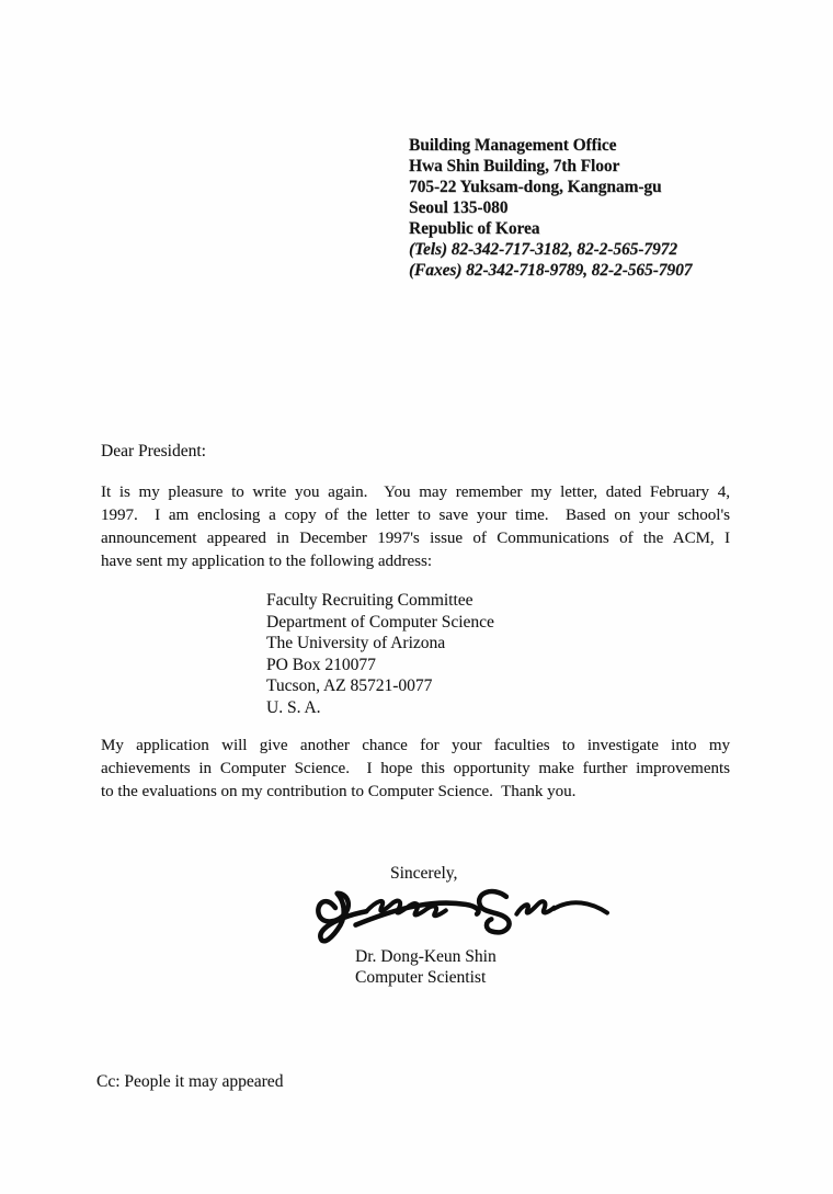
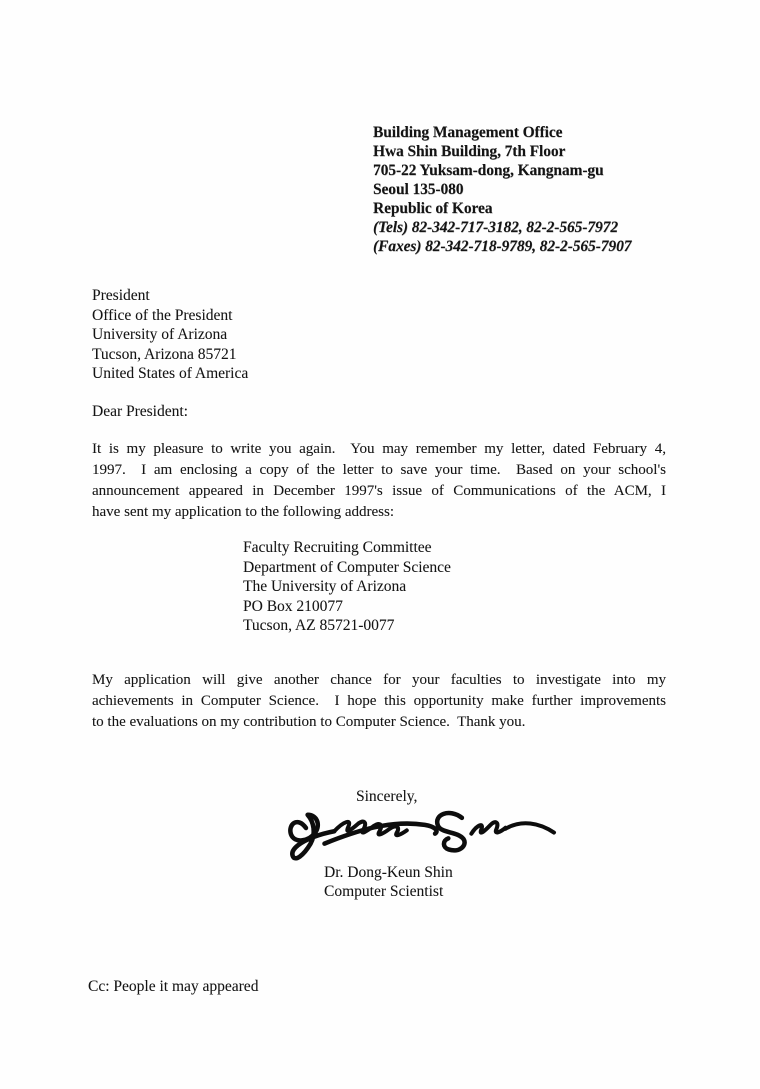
  Building Management Office
  Hwa Shin Building, 7th Floor
  705-22 Yuksam-dong, Kangnam-gu
  Seoul 135-080
  Republic of Korea
  (Tels) 82-342-717-3182, 82-2-565-7972
  (Faxes) 82-342-718-9789, 82-2-565-7907
+ President
+ Office of the President
+ University of Arizona
+ Tucson, Arizona 85721
+ United States of America
  Dear President:
  It is my pleasure to write you again. You may remember my letter, dated February 4,
  1997. I am enclosing a copy of the letter to save your time. Based on your school's
  announcement appeared in December 1997's issue of Communications of the ACM, I
  have sent my application to the following address:
  Faculty Recruiting Committee
  Department of Computer Science
  The University of Arizona
  PO Box 210077
  Tucson, AZ 85721-0077
- U. S. A.
  My application will give another chance for your faculties to investigate into my
  achievements in Computer Science. I hope this opportunity make further improvements
  to the evaluations on my contribution to Computer Science. Thank you.
  Sincerely,
  Dr. Dong-Keun Shin
  Computer Scientist
  Cc: People it may appeared
